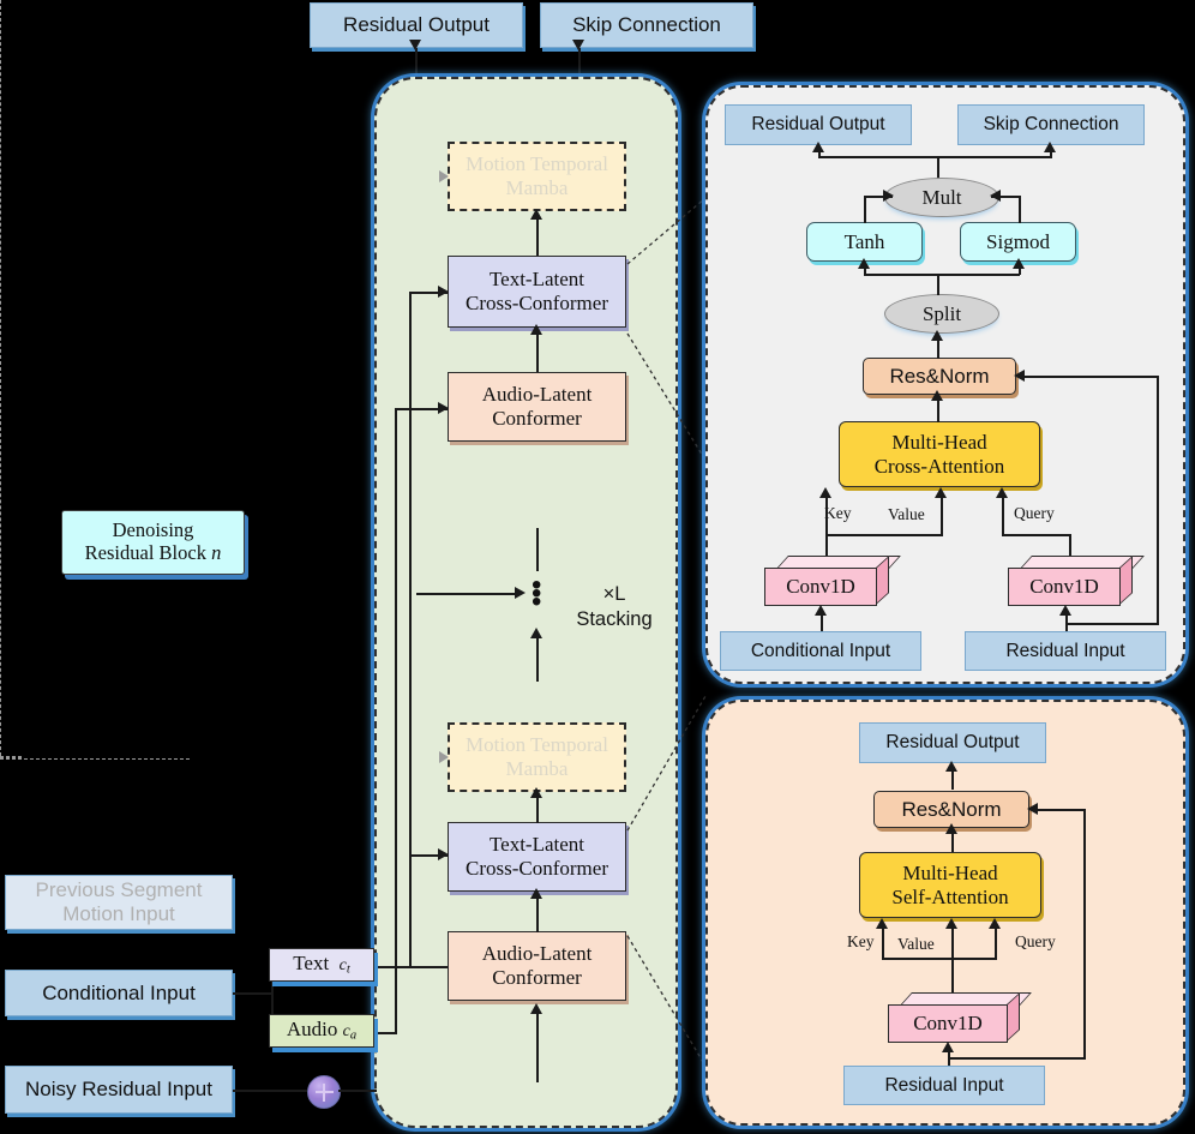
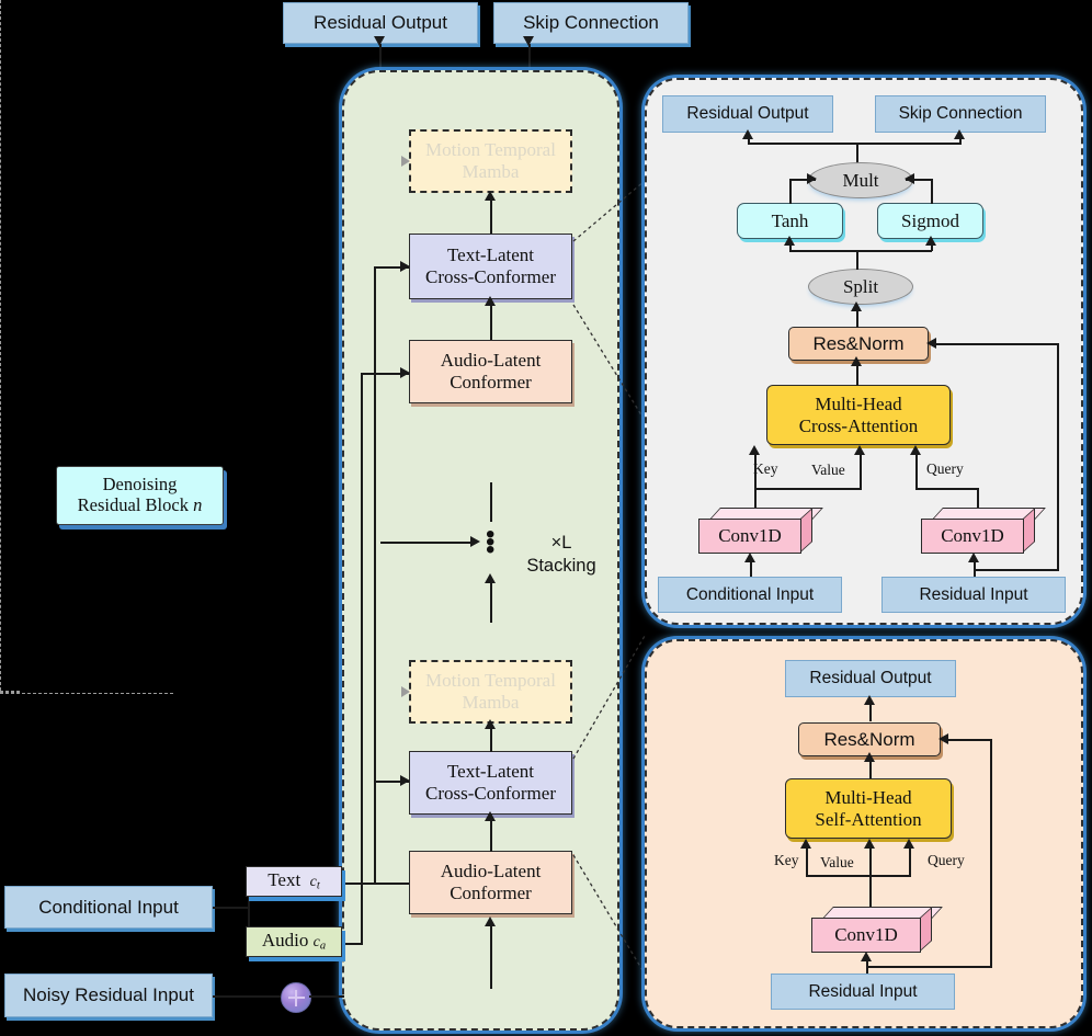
  Residual Output
  Skip Connection
  Motion Temporal
  Mamba
  Text-Latent
  Cross-Conformer
  Audio-Latent
  Conformer
  •
  •
  •
  ×L
  Stacking
  Motion Temporal
  Mamba
  Text-Latent
  Cross-Conformer
  Audio-Latent
  Conformer
  Denoising
  Residual Block n
- Previous Segment
- Motion Input
  Conditional Input
  Noisy Residual Input
  Text ct
  Audio ca
  Residual Output
  Skip Connection
  Mult
  Tanh
  Sigmod
  Split
  Res&Norm
  Multi-Head
  Cross-Attention
  Key
  Value
  Query
  Conv1D
  Conv1D
  Conditional Input
  Residual Input
  Residual Output
  Res&Norm
  Multi-Head
  Self-Attention
  Key
  Value
  Query
  Conv1D
  Residual Input
